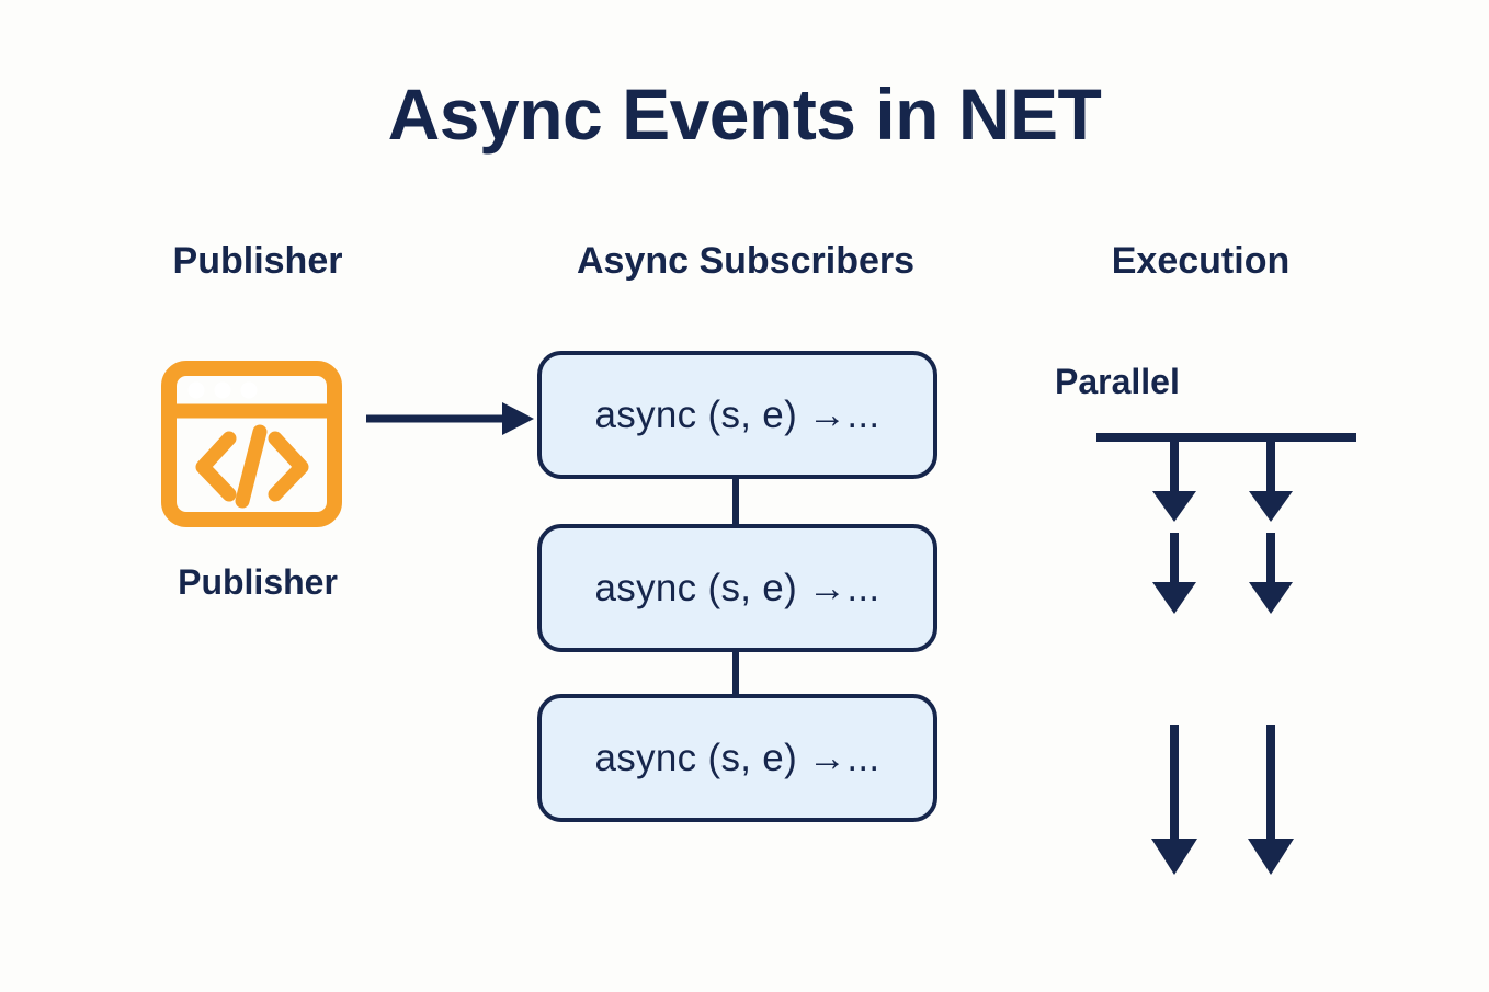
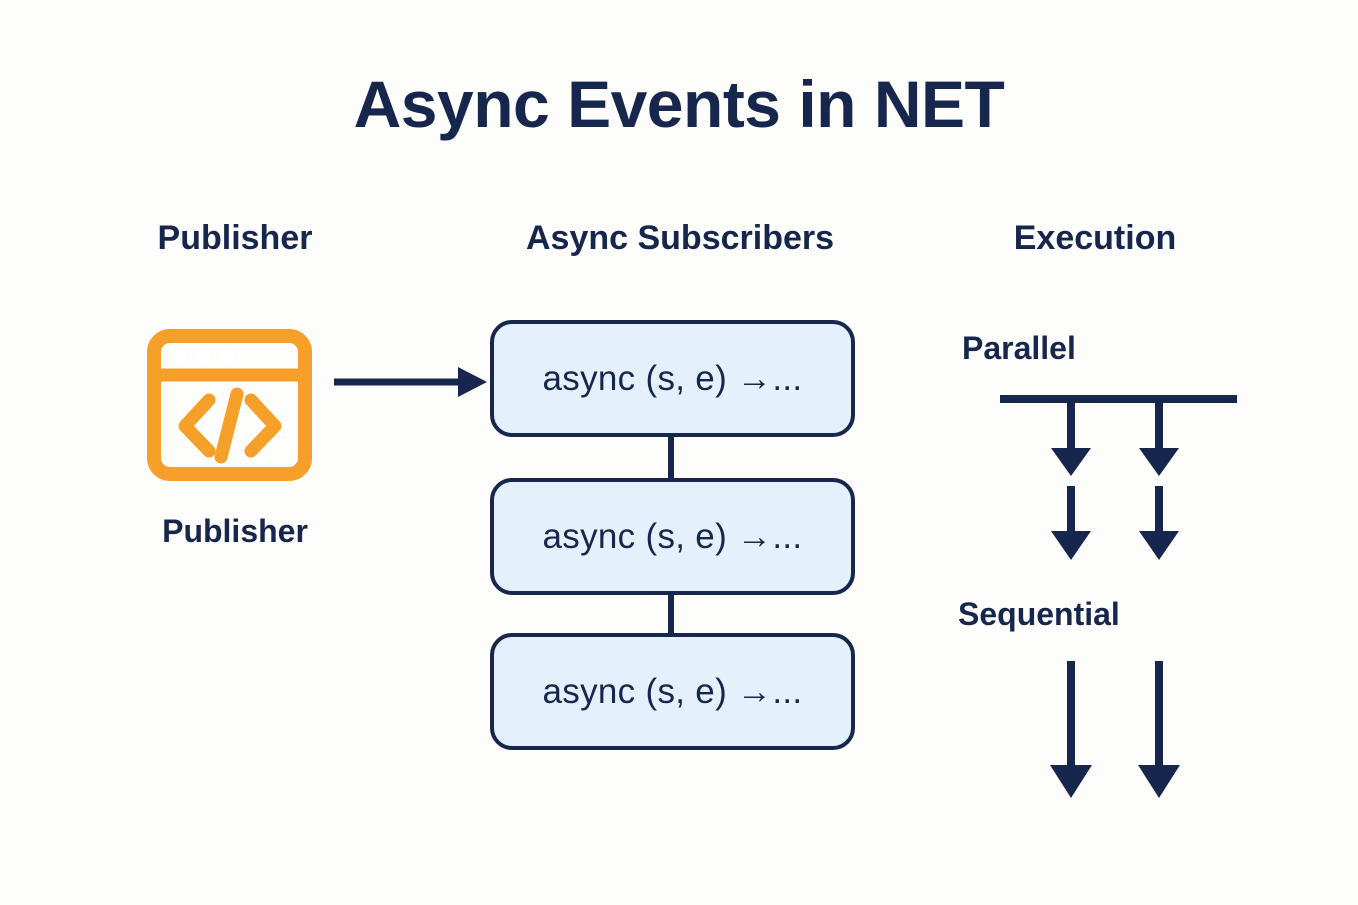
  Async Events in NET
  Publisher
  Async Subscribers
  Execution
  Publisher
  async (s, e) →...
  async (s, e) →...
  async (s, e) →...
  Parallel
+ Sequential
